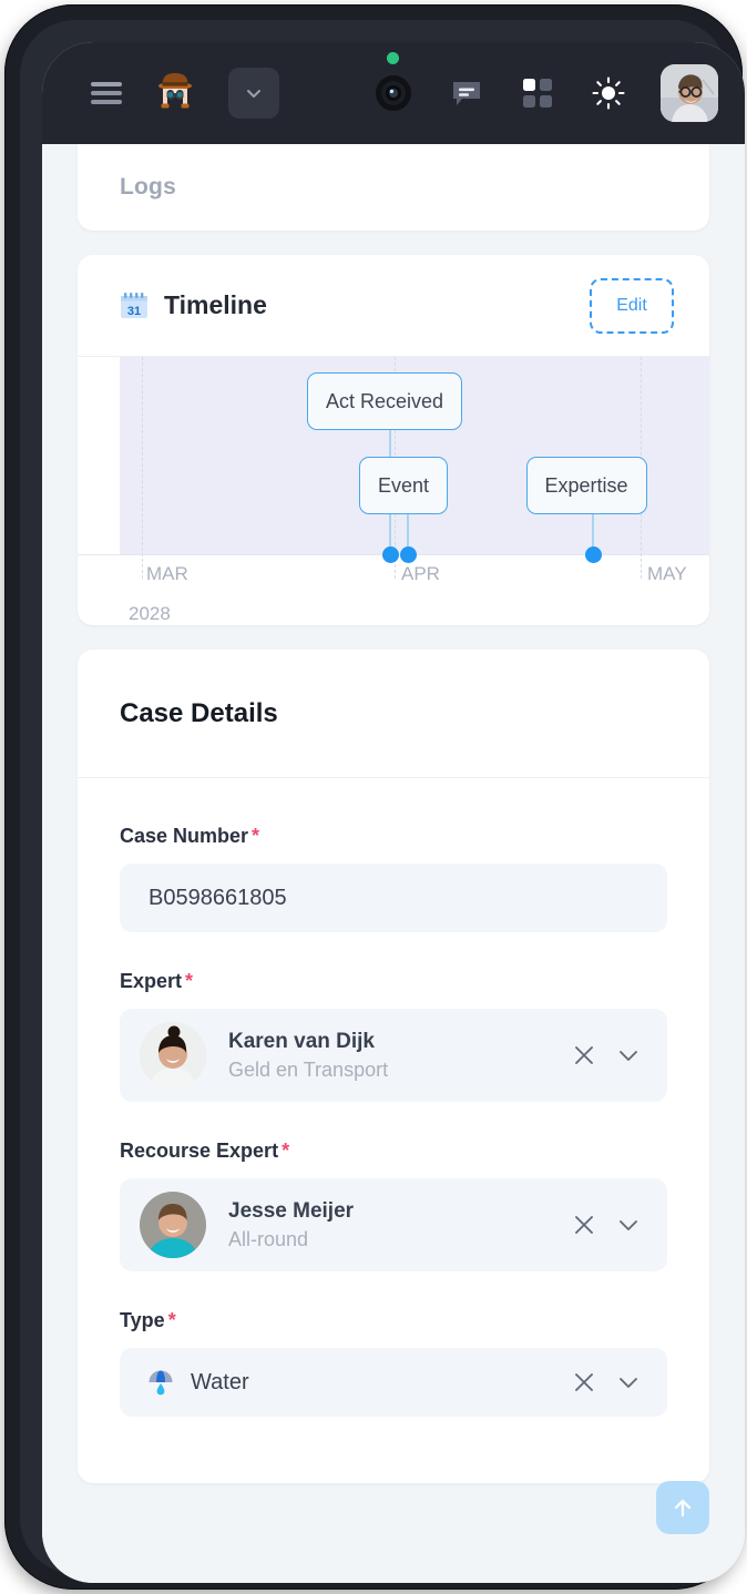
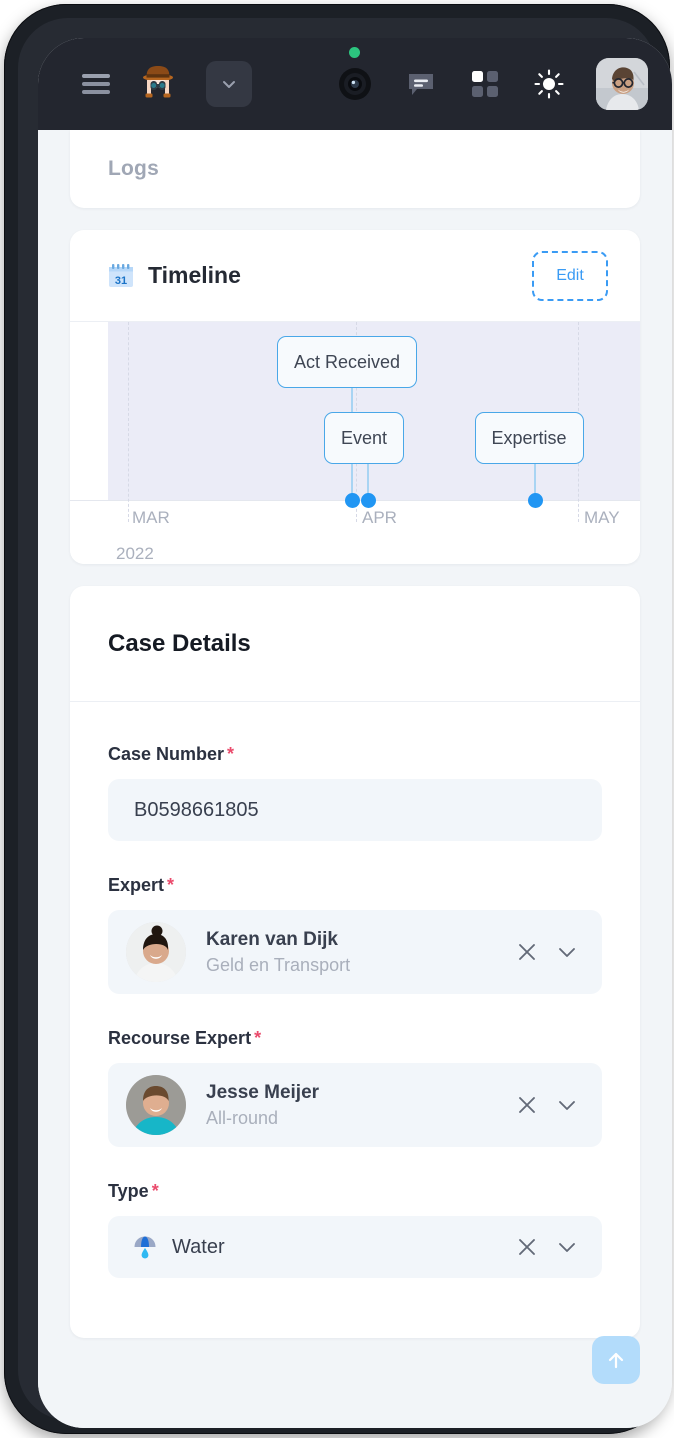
  Logs
  31
  Timeline
  Edit
  MAR
  APR
  MAY
  Act Received
  Event
  Expertise
- 2028
+ 2022
  Case Details
  Case Number *
  B0598661805
  Expert *
  Karen van Dijk
  Geld en Transport
  Recourse Expert *
  Jesse Meijer
  All-round
  Type *
  Water
